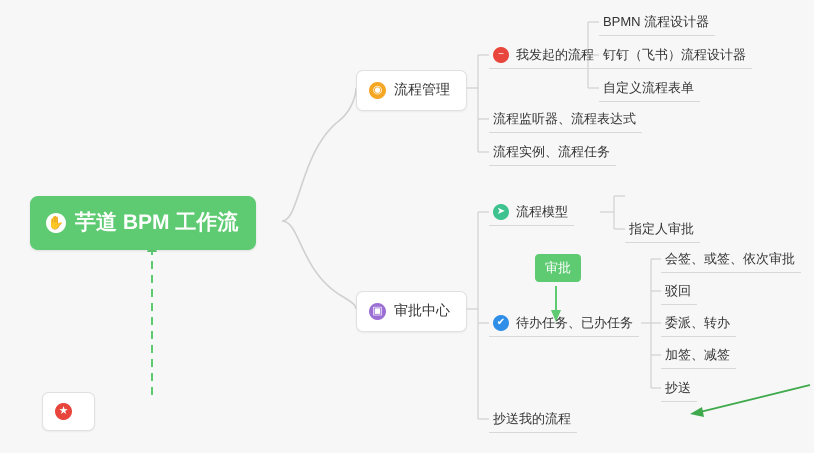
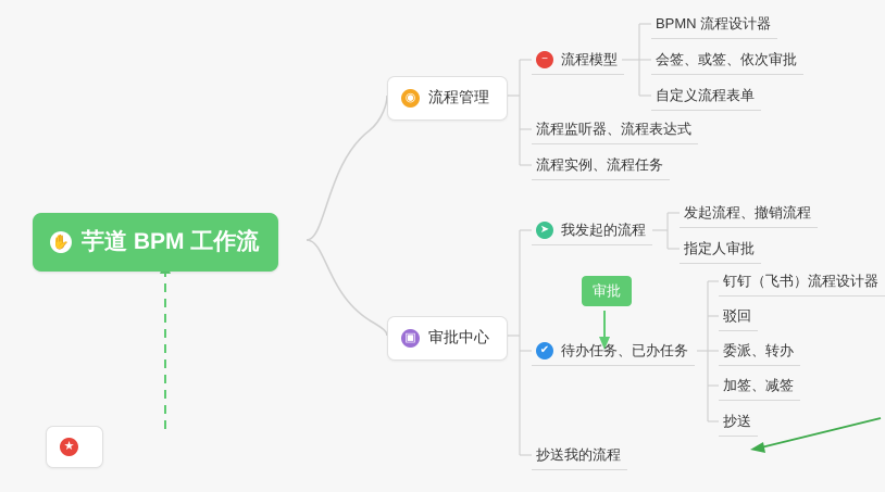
  ✋
  芋道 BPM 工作流
  ◉
  流程管理
  −
- 我发起的流程
+ 流程模型
  BPMN 流程设计器
- 钉钉（飞书）流程设计器
+ 会签、或签、依次审批
  自定义流程表单
  流程监听器、流程表达式
  流程实例、流程任务
  ▣
  审批中心
  ➤
- 流程模型
+ 我发起的流程
+ 发起流程、撤销流程
  指定人审批
  ✔
  待办任务、已办任务
- 会签、或签、依次审批
+ 钉钉（飞书）流程设计器
  驳回
  委派、转办
  加签、减签
  抄送
  抄送我的流程
  审批
  ★
